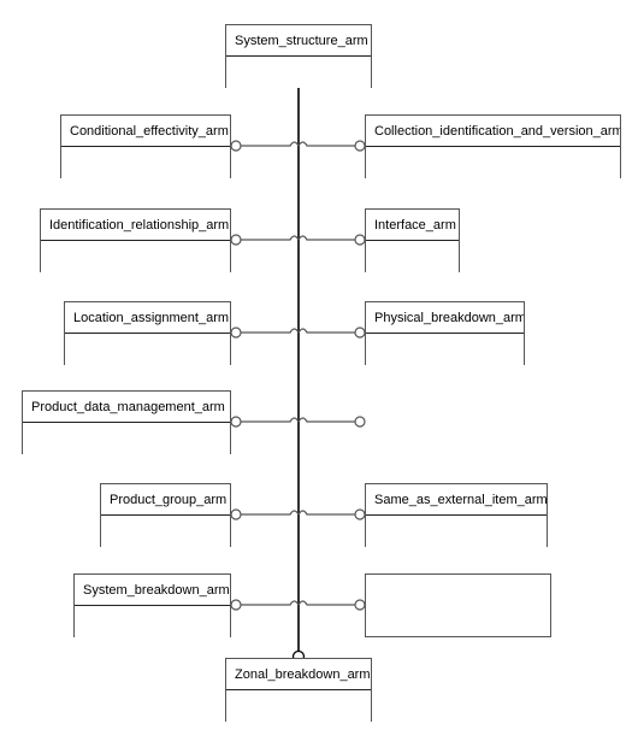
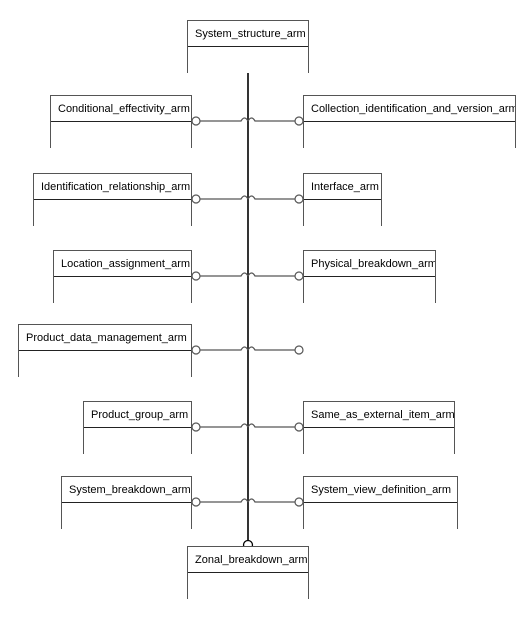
  System_structure_arm
  Conditional_effectivity_arm
  Collection_identification_and_version_arm
  Identification_relationship_arm
  Interface_arm
  Location_assignment_arm
  Physical_breakdown_arm
  Product_data_management_arm
  Product_group_arm
  Same_as_external_item_arm
  System_breakdown_arm
+ System_view_definition_arm
  Zonal_breakdown_arm
